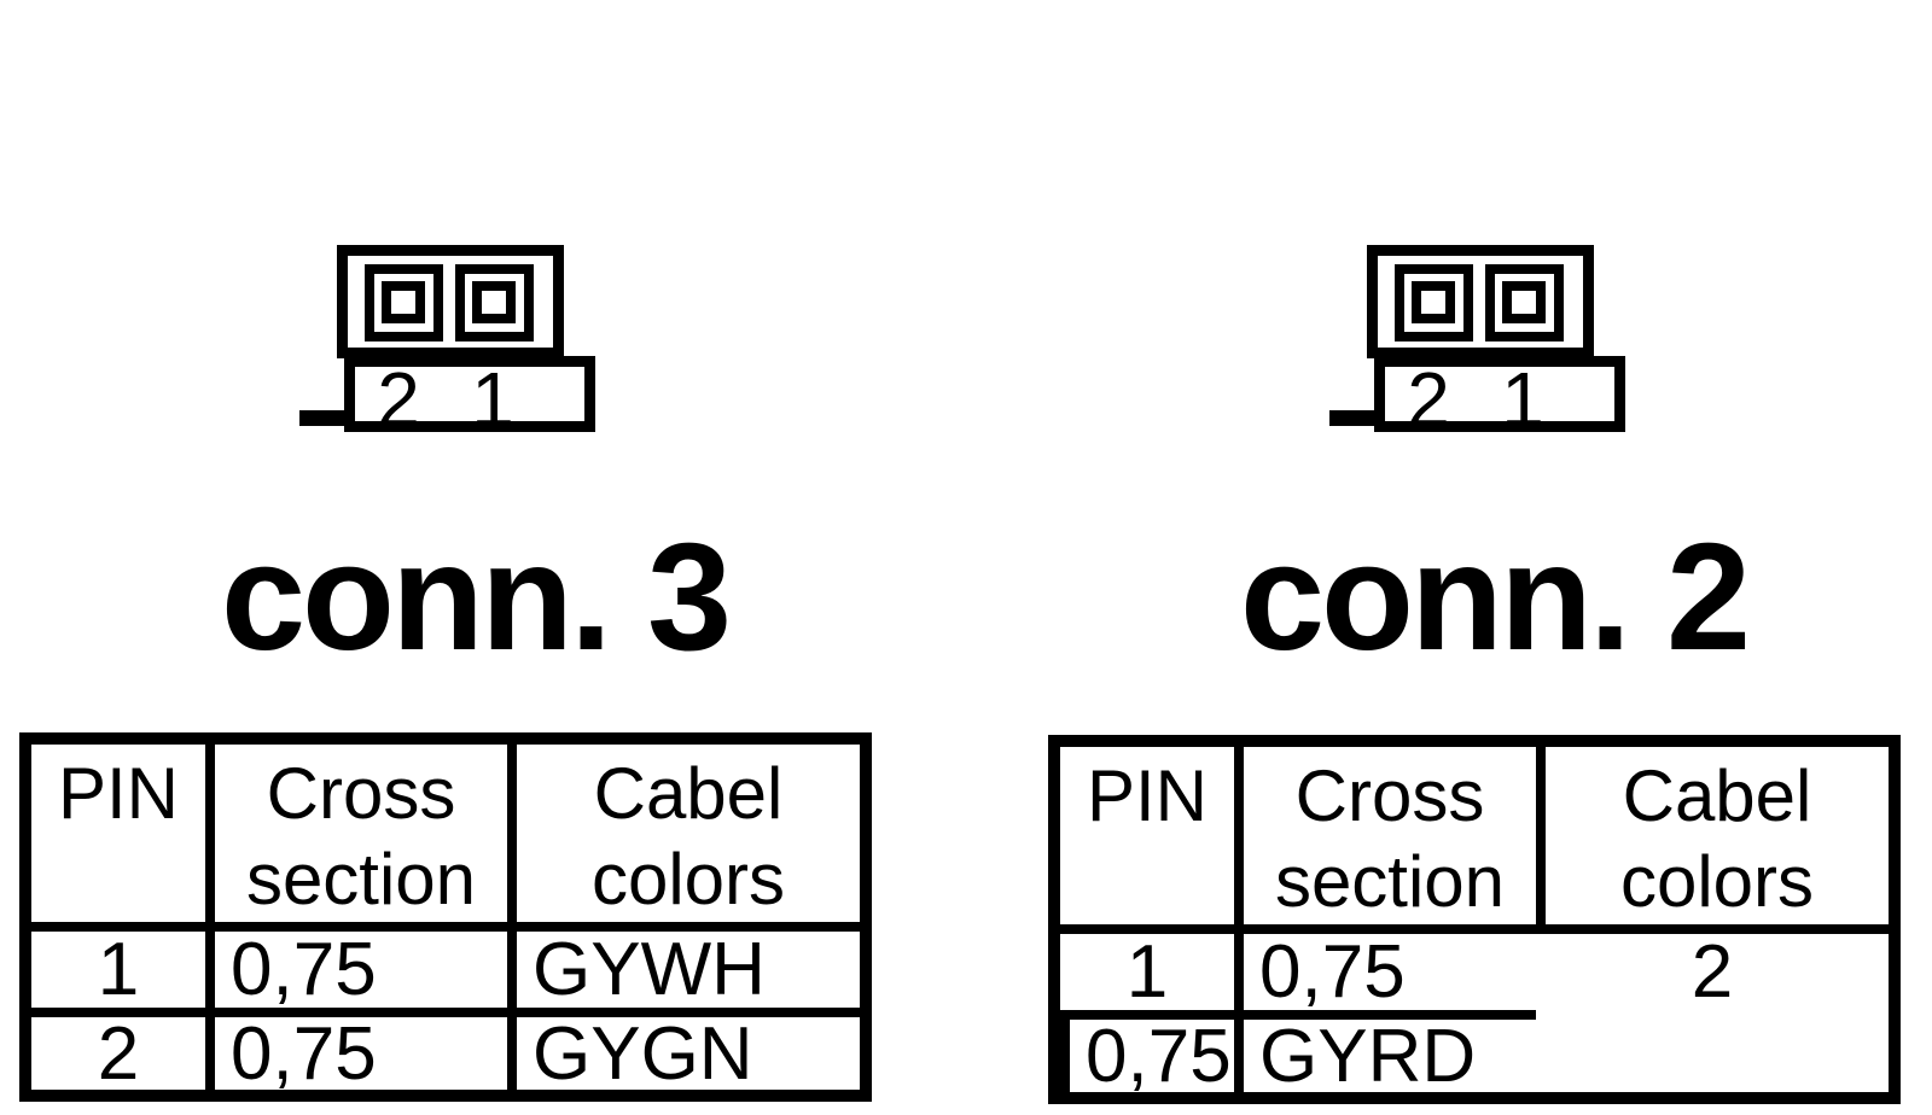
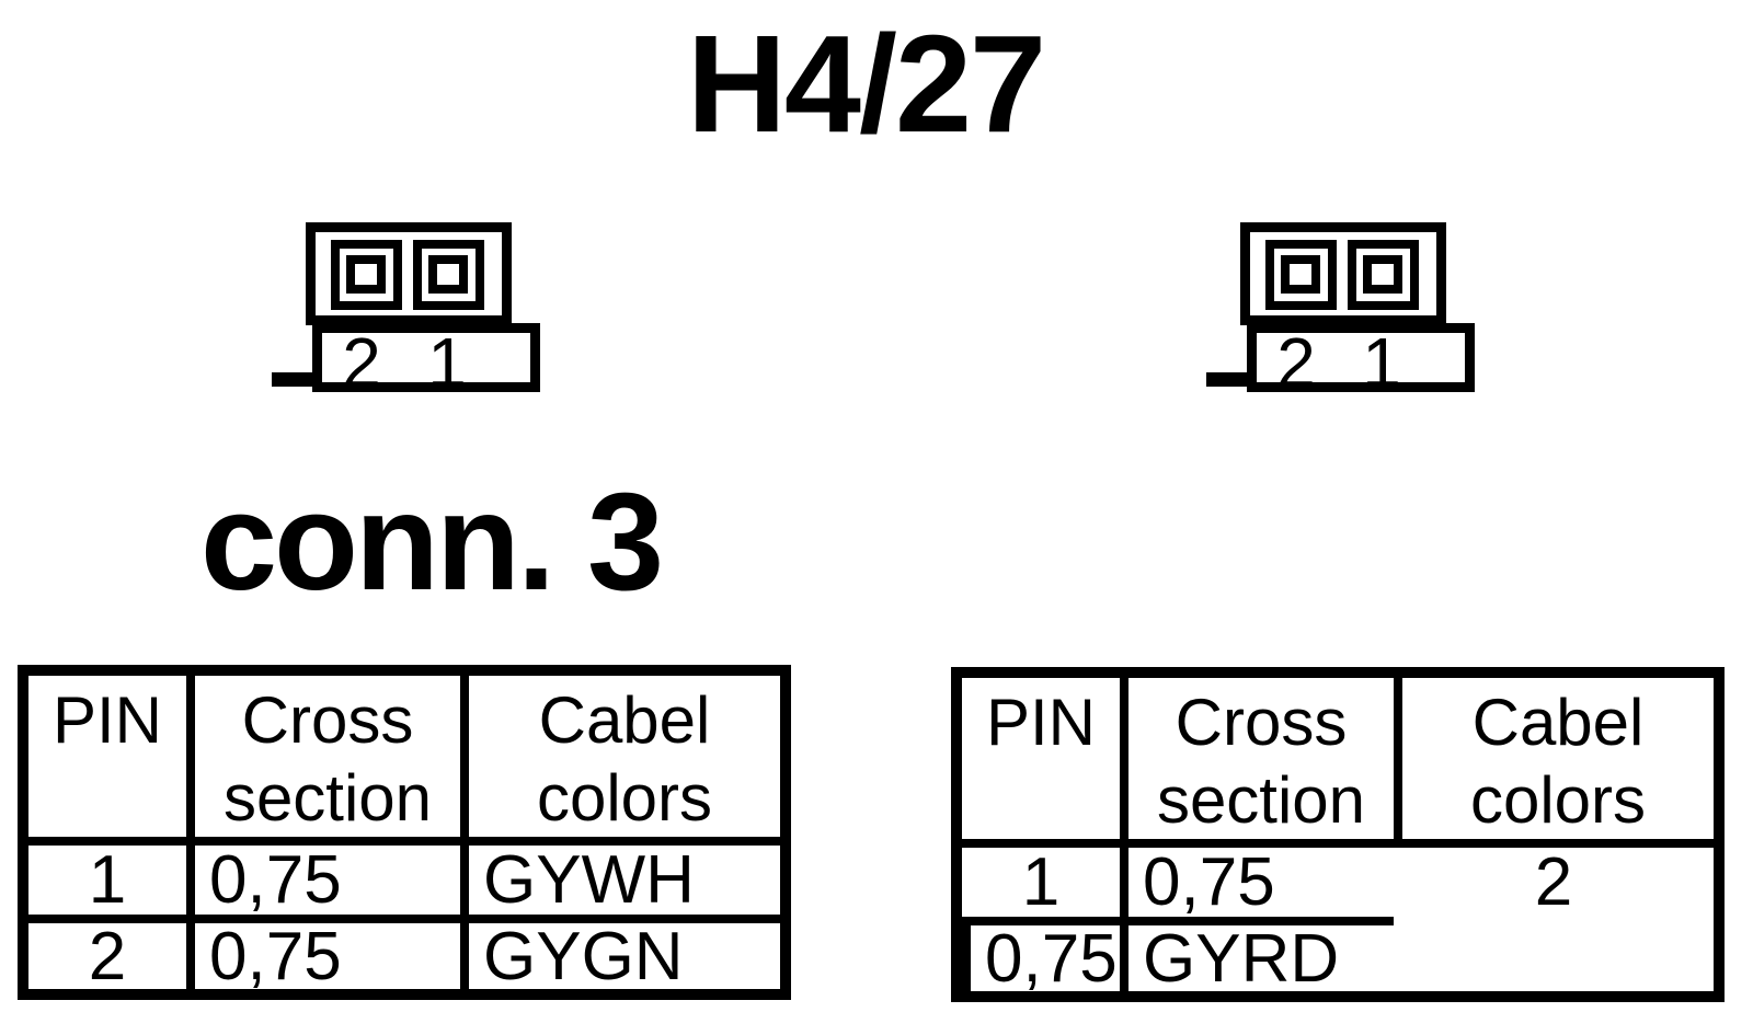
+ H4/27
  2
  1
  2
  1
  conn. 3
- conn. 2
  PIN
  Cross section
  Cabel colors
  1
  0,75
  GYWH
  2
  0,75
  GYGN
  PIN
  Cross section
  Cabel colors
  1
  0,75
  2
  0,75
  GYRD
